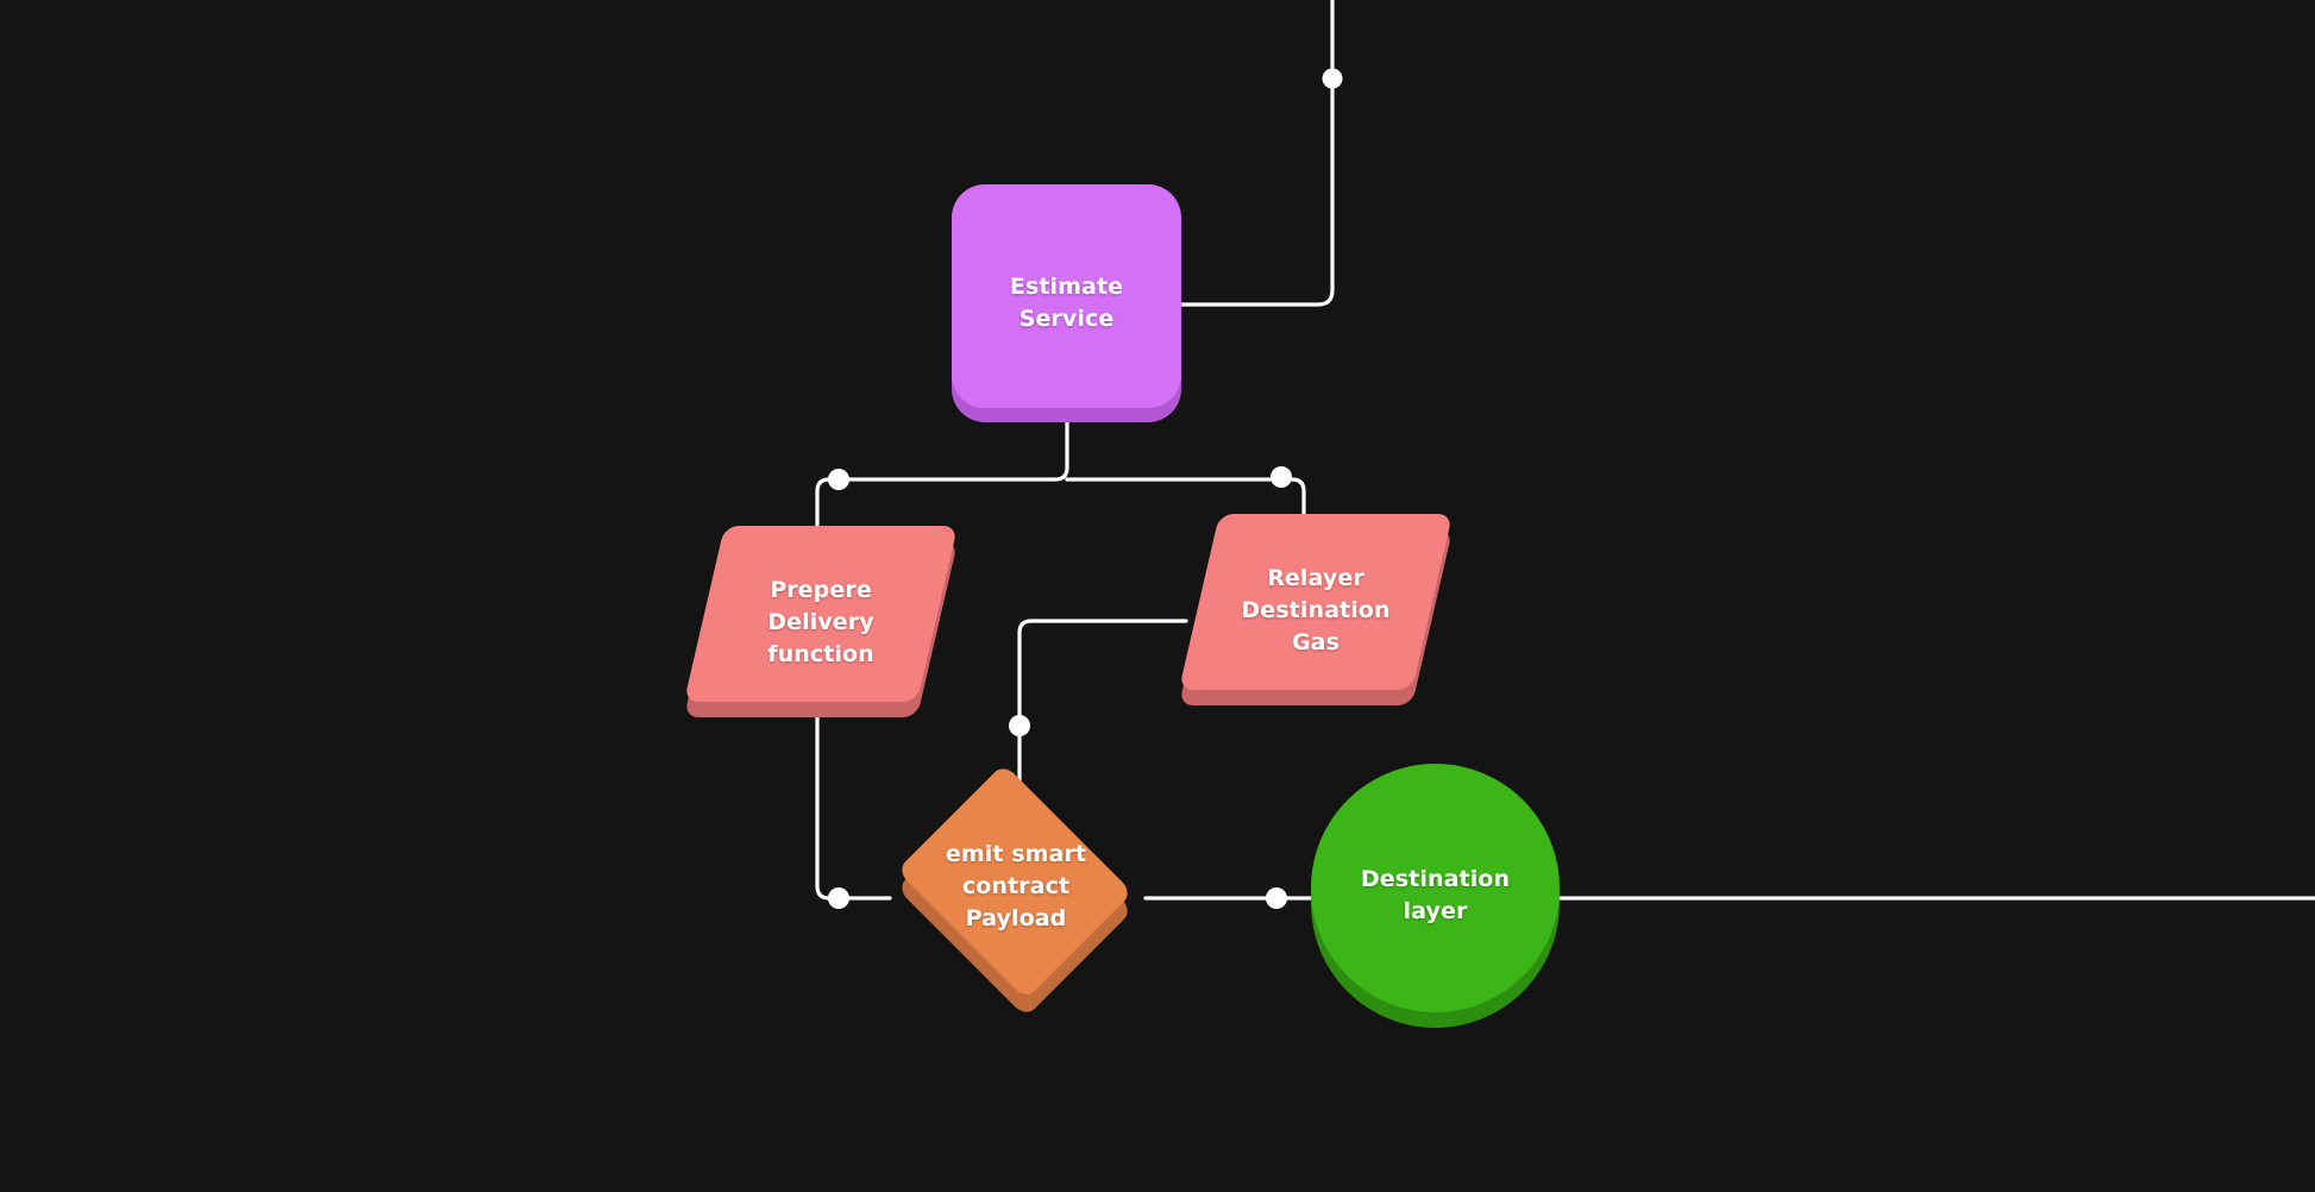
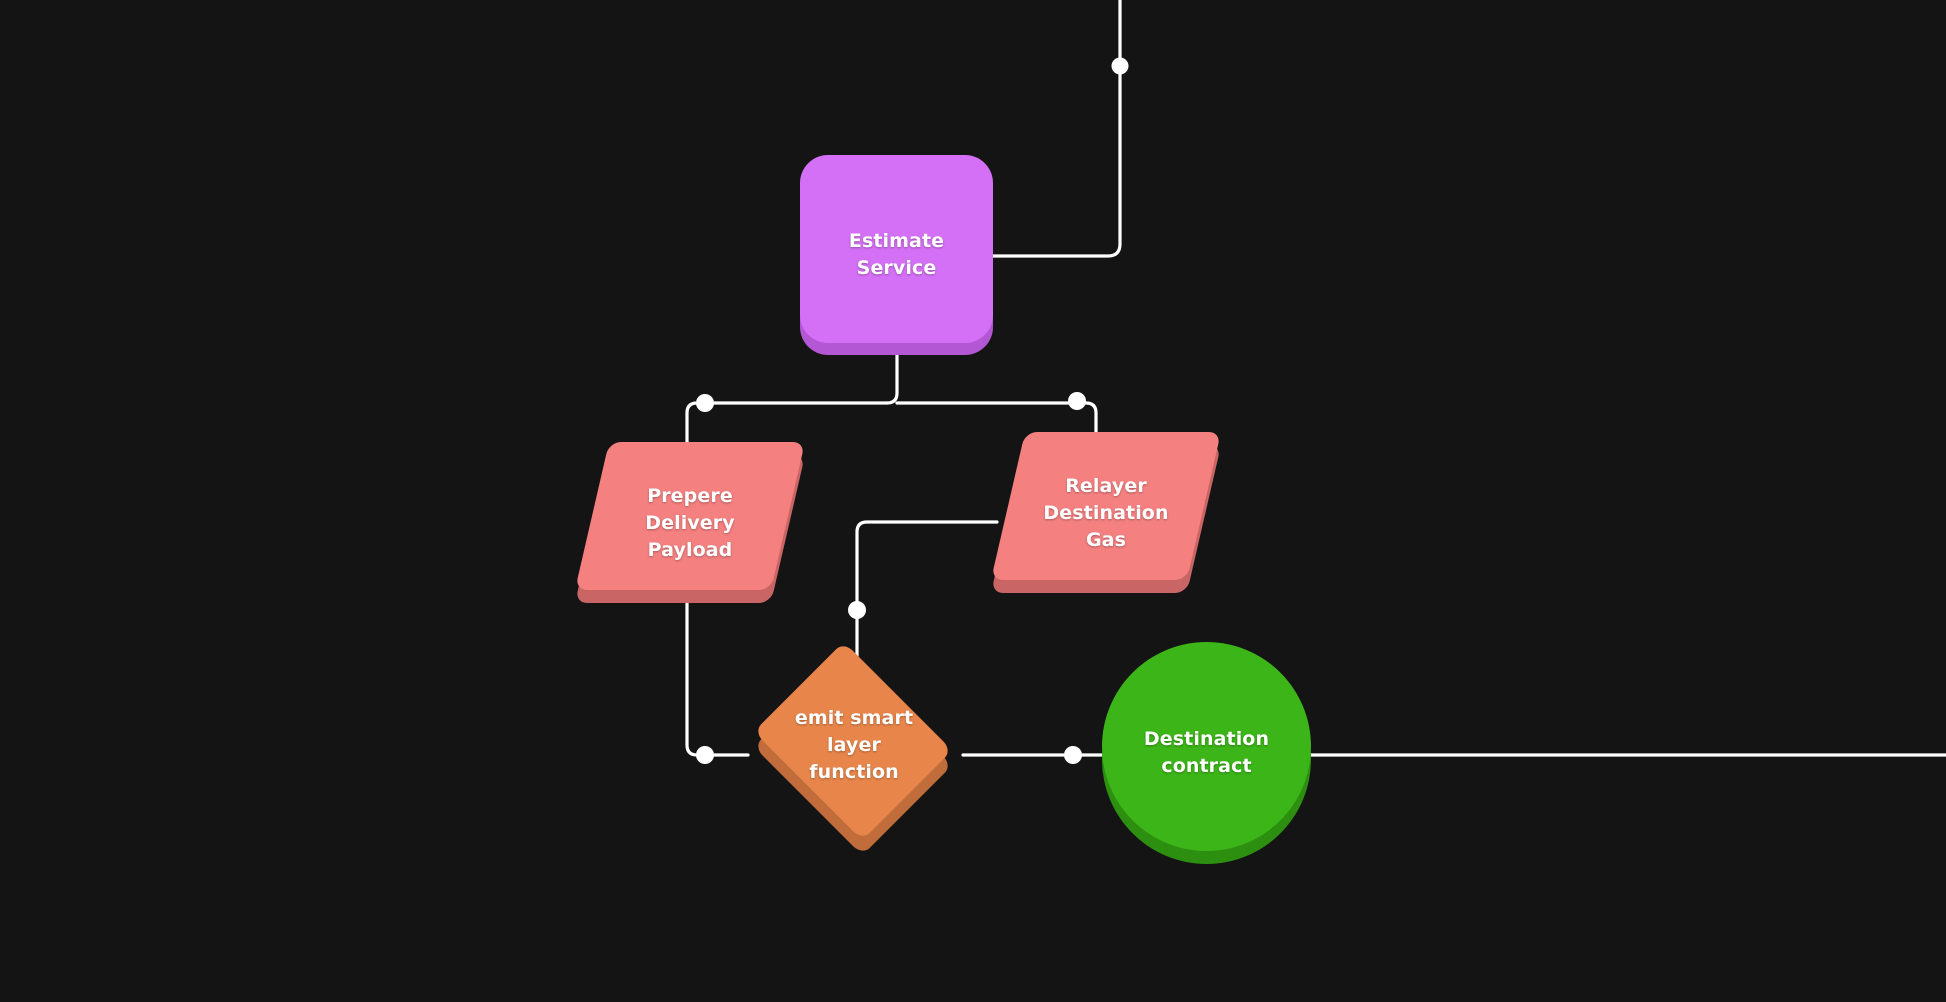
  Estimate
  Service
  Prepere
  Delivery
- function
+ Payload
  Relayer
  Destination
  Gas
  emit smart
- contract
+ layer
- Payload
+ function
  Destination
- layer
+ contract
